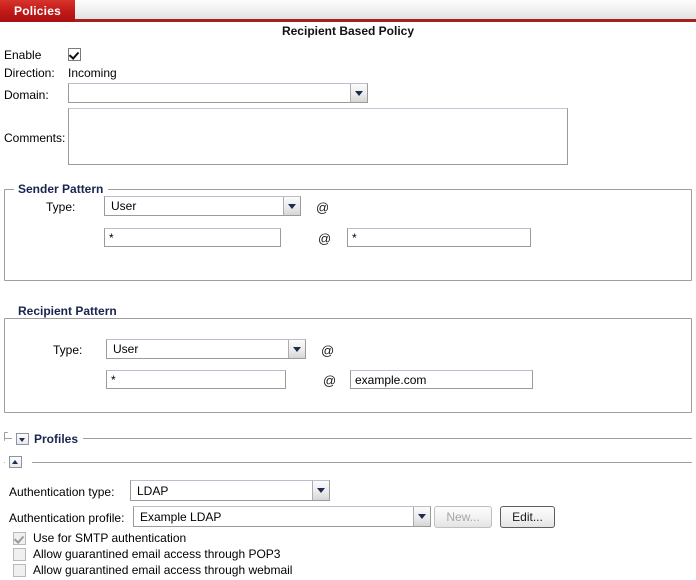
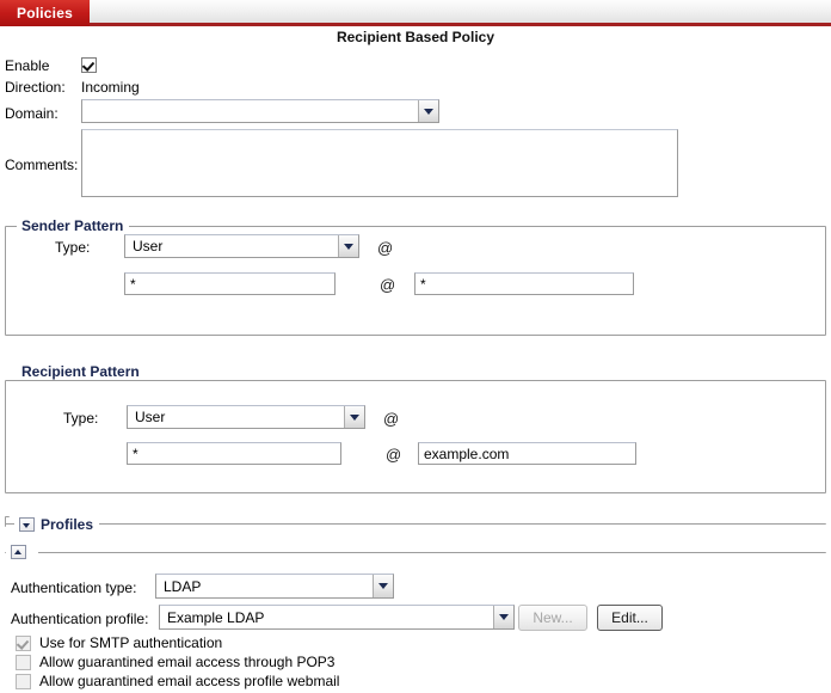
  Policies
  Recipient Based Policy
  Enable
  Direction:
  Incoming
  Domain:
  Comments:
  Sender Pattern
  Type:
  User
  @
  *
  @
  *
  Recipient Pattern
  Type:
  User
  @
  *
  @
  example.com
  Profiles
  Authentication type:
  LDAP
  Authentication profile:
  Example LDAP
  New...
  Edit...
  Use for SMTP authentication
  Allow guarantined email access through POP3
- Allow guarantined email access through webmail
+ Allow guarantined email access profile webmail
